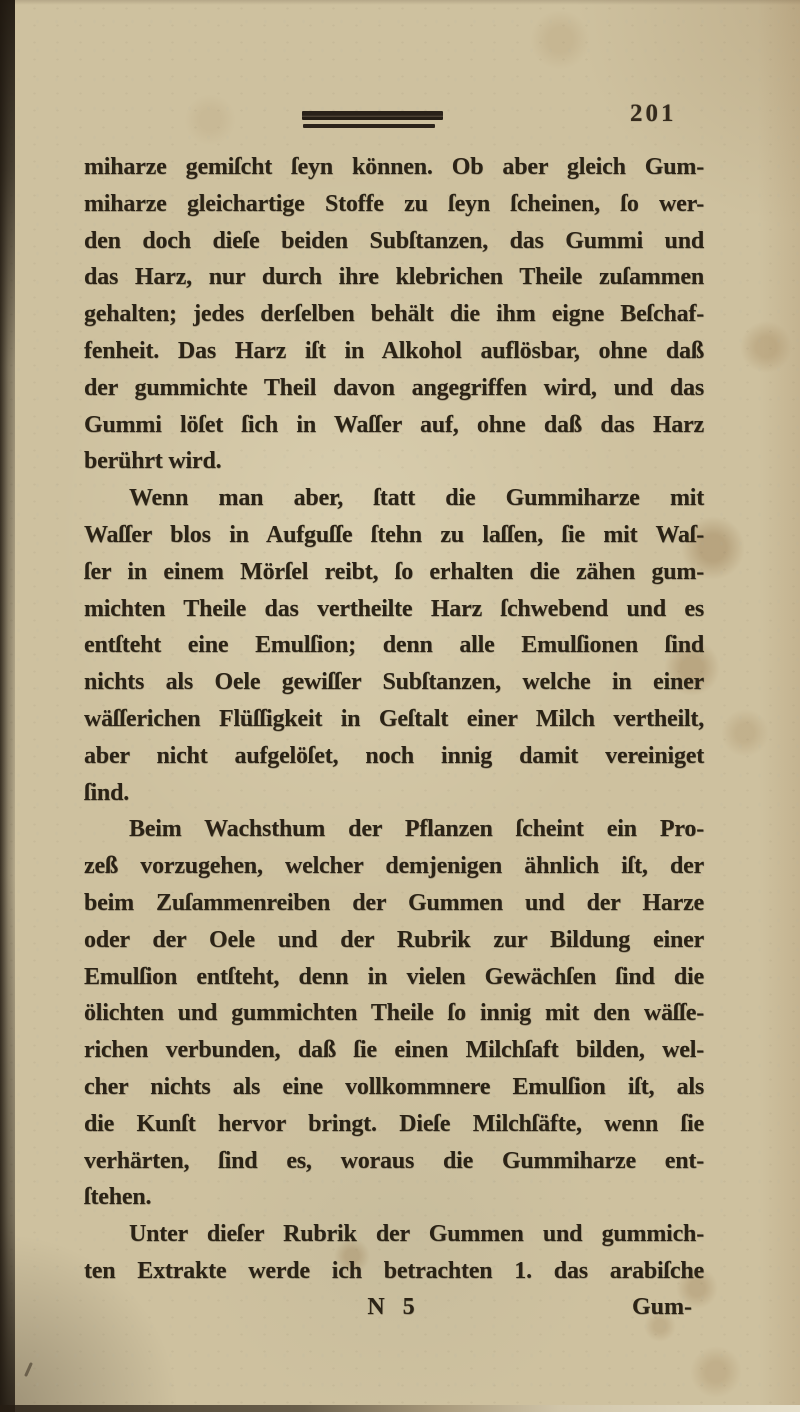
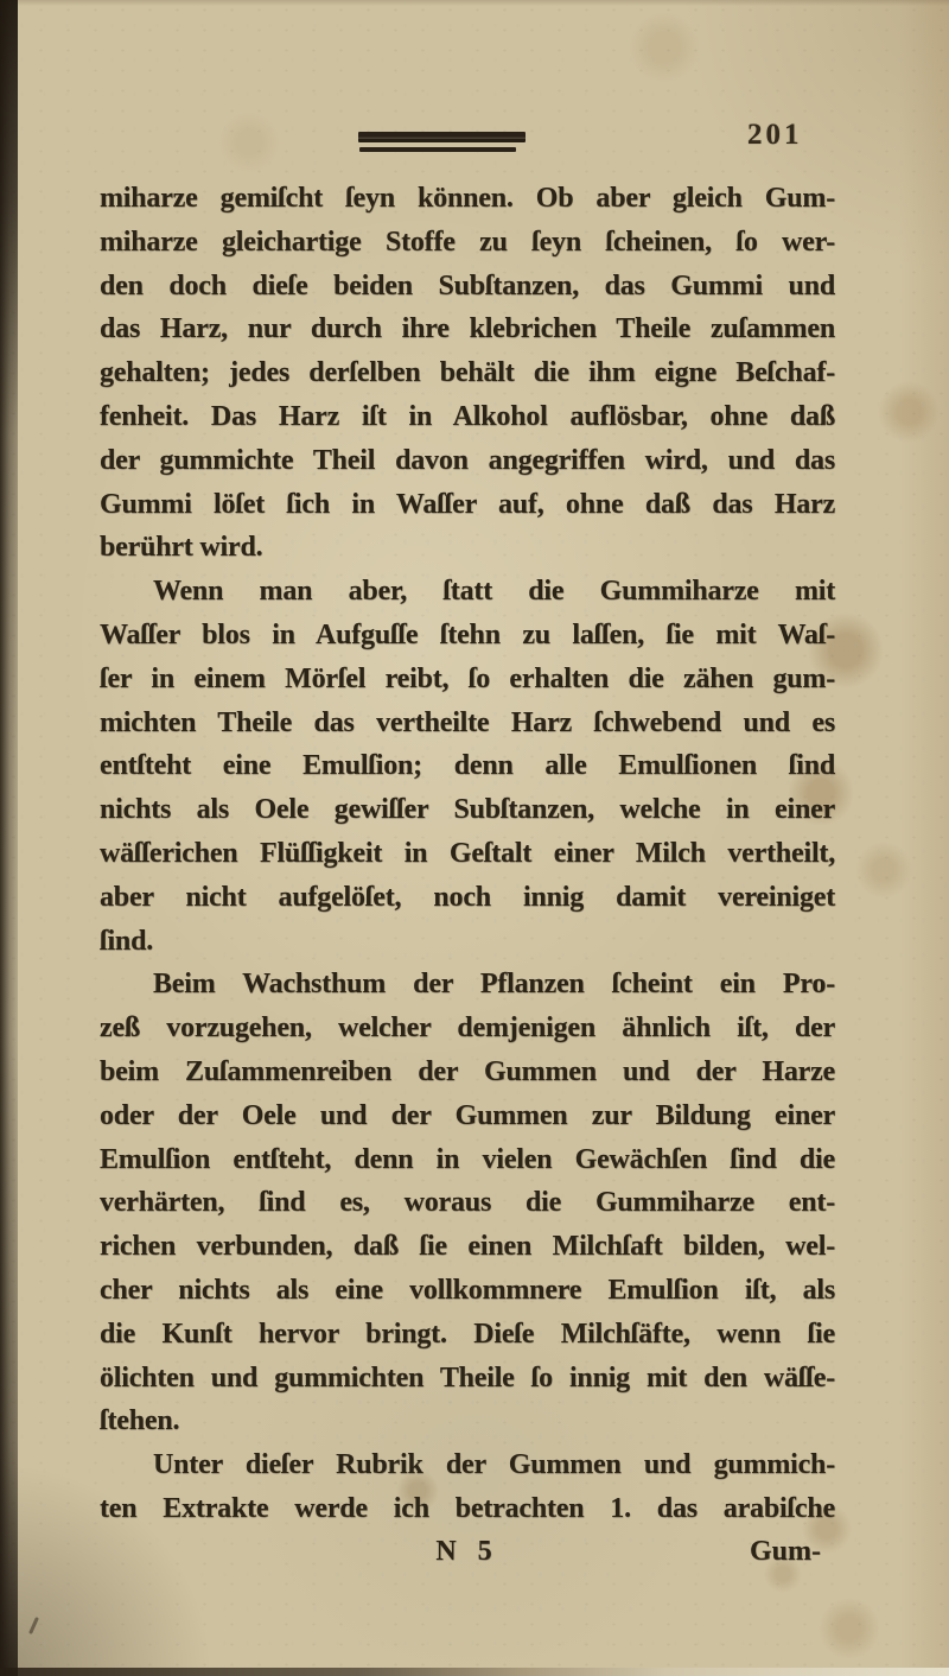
  201
  miharze gemiſcht ſeyn können. Ob aber gleich Gum-
  miharze gleichartige Stoffe zu ſeyn ſcheinen, ſo wer-
  den doch dieſe beiden Subſtanzen, das Gummi und
  das Harz, nur durch ihre klebrichen Theile zuſammen
  gehalten; jedes derſelben behält die ihm eigne Beſchaf-
  fenheit. Das Harz iſt in Alkohol auflösbar, ohne daß
  der gummichte Theil davon angegriffen wird, und das
  Gummi löſet ſich in Waſſer auf, ohne daß das Harz
  berührt wird.
  Wenn man aber, ſtatt die Gummiharze mit
  Waſſer blos in Aufguſſe ſtehn zu laſſen, ſie mit Waſ-
  ſer in einem Mörſel reibt, ſo erhalten die zähen gum-
  michten Theile das vertheilte Harz ſchwebend und es
  entſteht eine Emulſion; denn alle Emulſionen ſind
  nichts als Oele gewiſſer Subſtanzen, welche in einer
  wäſſerichen Flüſſigkeit in Geſtalt einer Milch vertheilt,
  aber nicht aufgelöſet, noch innig damit vereiniget
  ſind.
  Beim Wachsthum der Pflanzen ſcheint ein Pro-
  zeß vorzugehen, welcher demjenigen ähnlich iſt, der
  beim Zuſammenreiben der Gummen und der Harze
- oder der Oele und der Rubrik zur Bildung einer
+ oder der Oele und der Gummen zur Bildung einer
  Emulſion entſteht, denn in vielen Gewächſen ſind die
- ölichten und gummichten Theile ſo innig mit den wäſſe-
+ verhärten, ſind es, woraus die Gummiharze ent-
  richen verbunden, daß ſie einen Milchſaft bilden, wel-
  cher nichts als eine vollkommnere Emulſion iſt, als
  die Kunſt hervor bringt. Dieſe Milchſäfte, wenn ſie
- verhärten, ſind es, woraus die Gummiharze ent-
+ ölichten und gummichten Theile ſo innig mit den wäſſe-
  ſtehen.
  Unter dieſer Rubrik der Gummen und gummich-
  ten Extrakte werde ich betrachten 1. das arabiſche
  N 5
  Gum-
